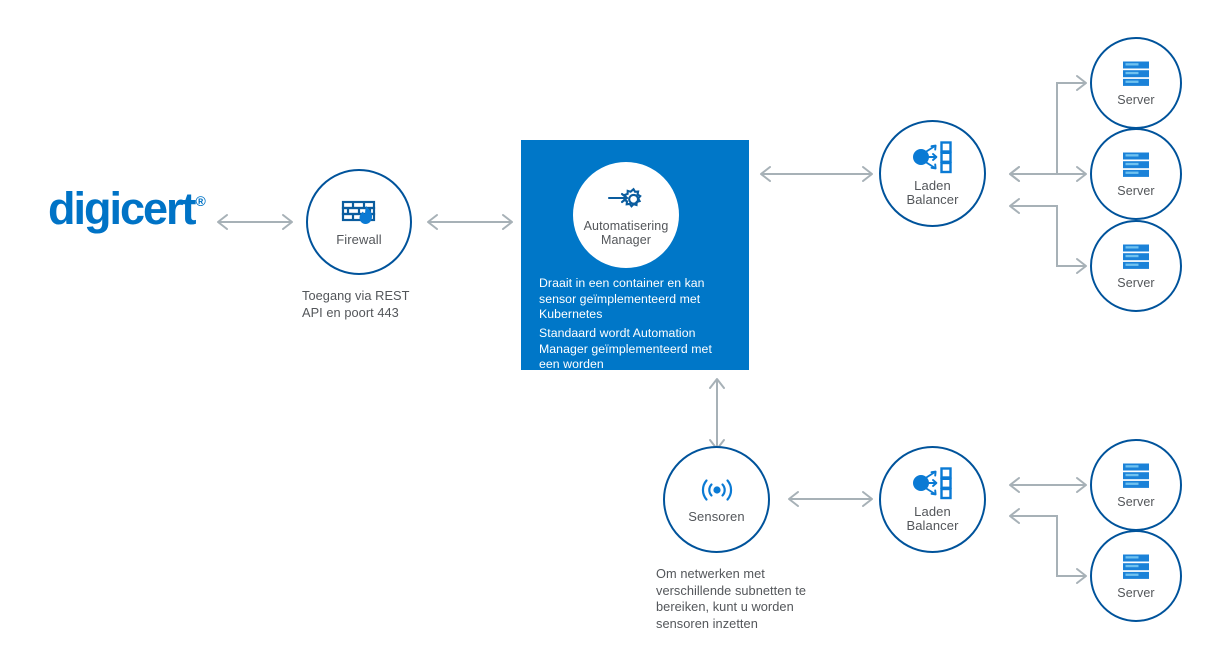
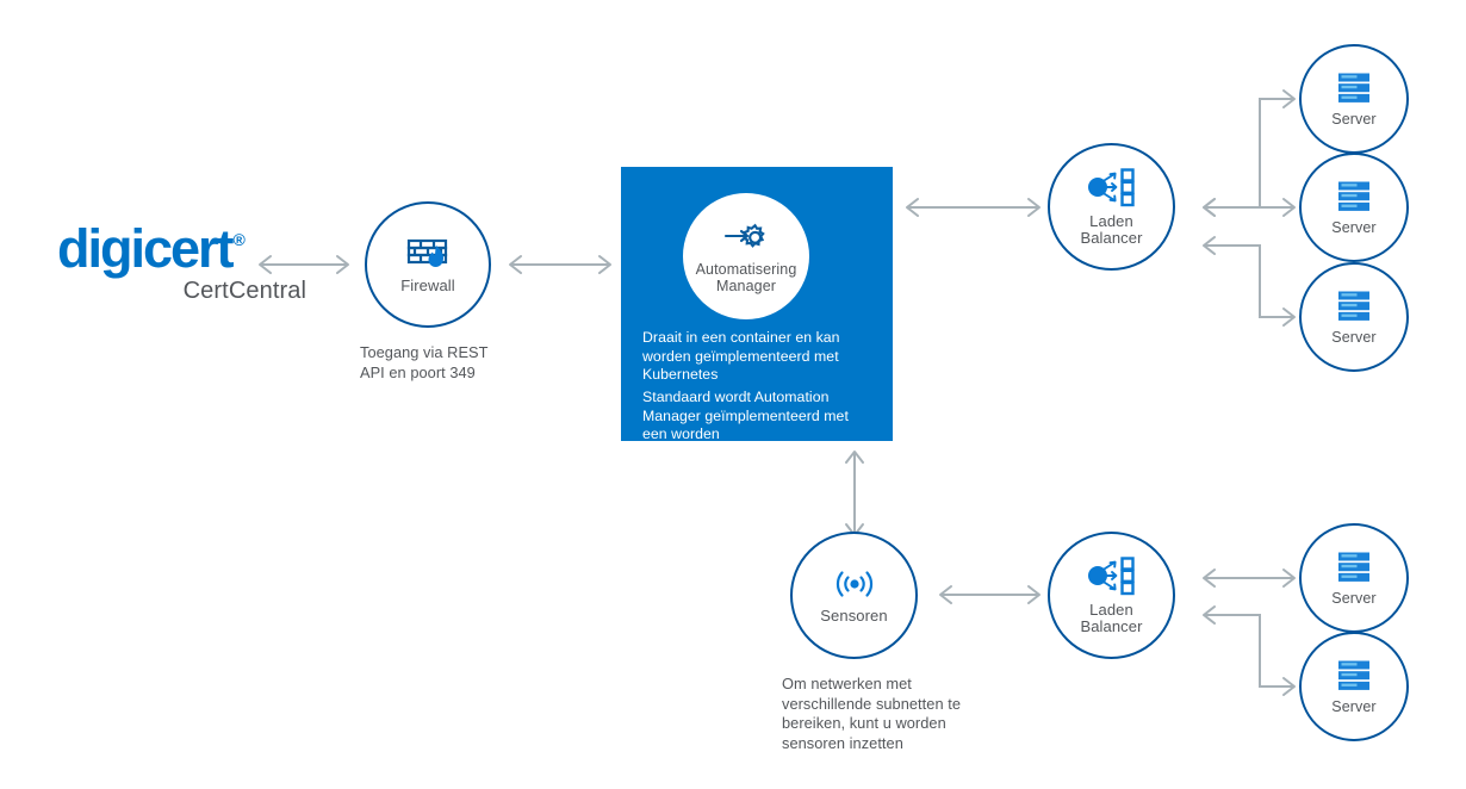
  digicert®
+ CertCentral
  Firewall
  Toegang via REST
- API en poort 443
+ API en poort 349
  Automatisering
  Manager
- Draait in een container en kan sensor geïmplementeerd met Kubernetes
+ Draait in een container en kan worden geïmplementeerd met Kubernetes
  Standaard wordt Automation Manager geïmplementeerd met een worden
  Sensoren
  Om netwerken met verschillende subnetten te bereiken, kunt u worden sensoren inzetten
  Laden
  Balancer
  Laden
  Balancer
  Server
  Server
  Server
  Server
  Server
